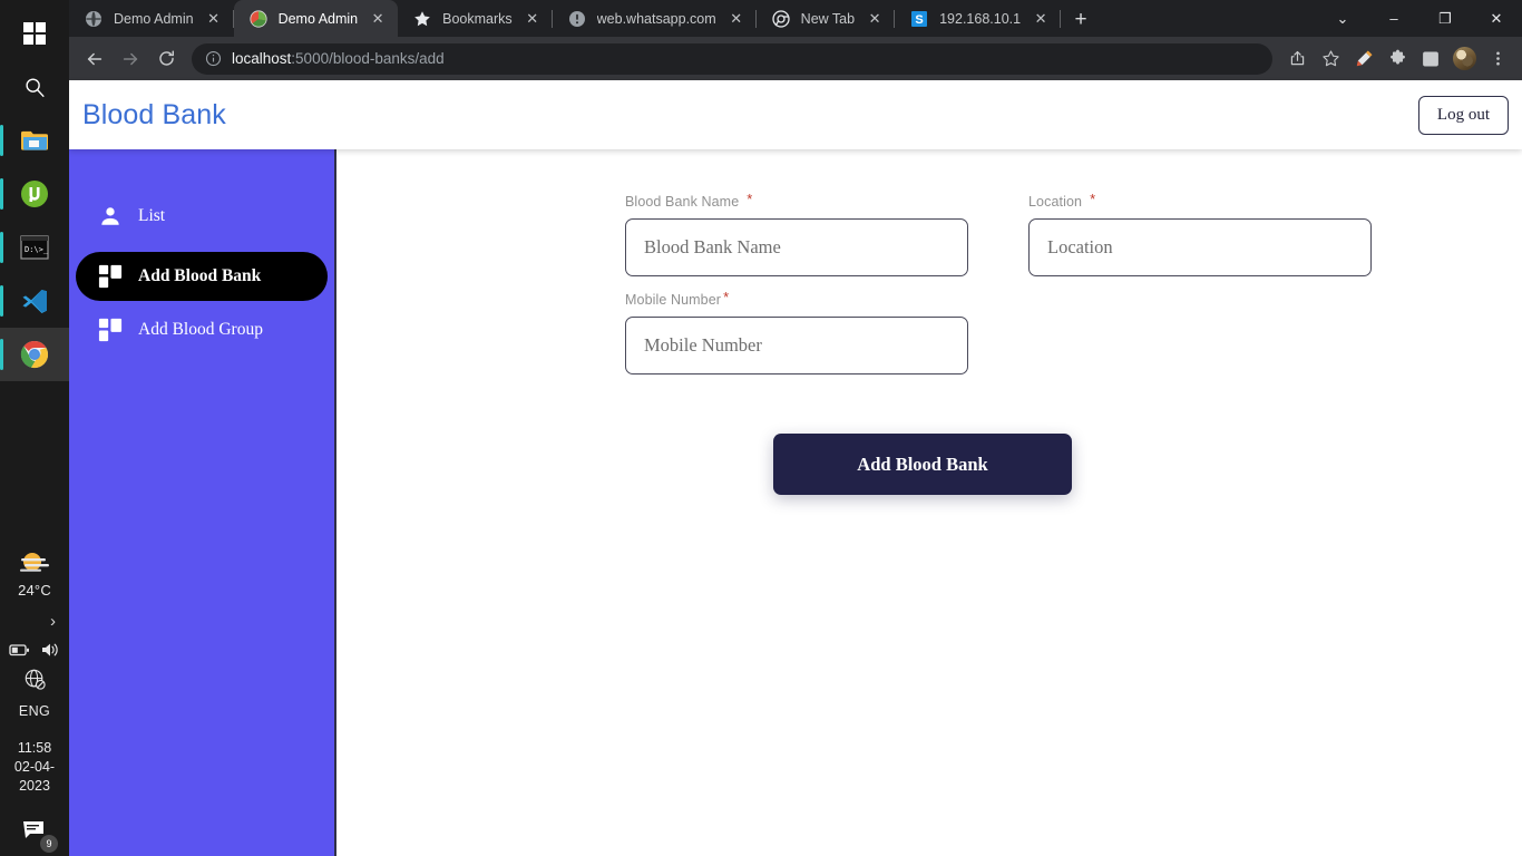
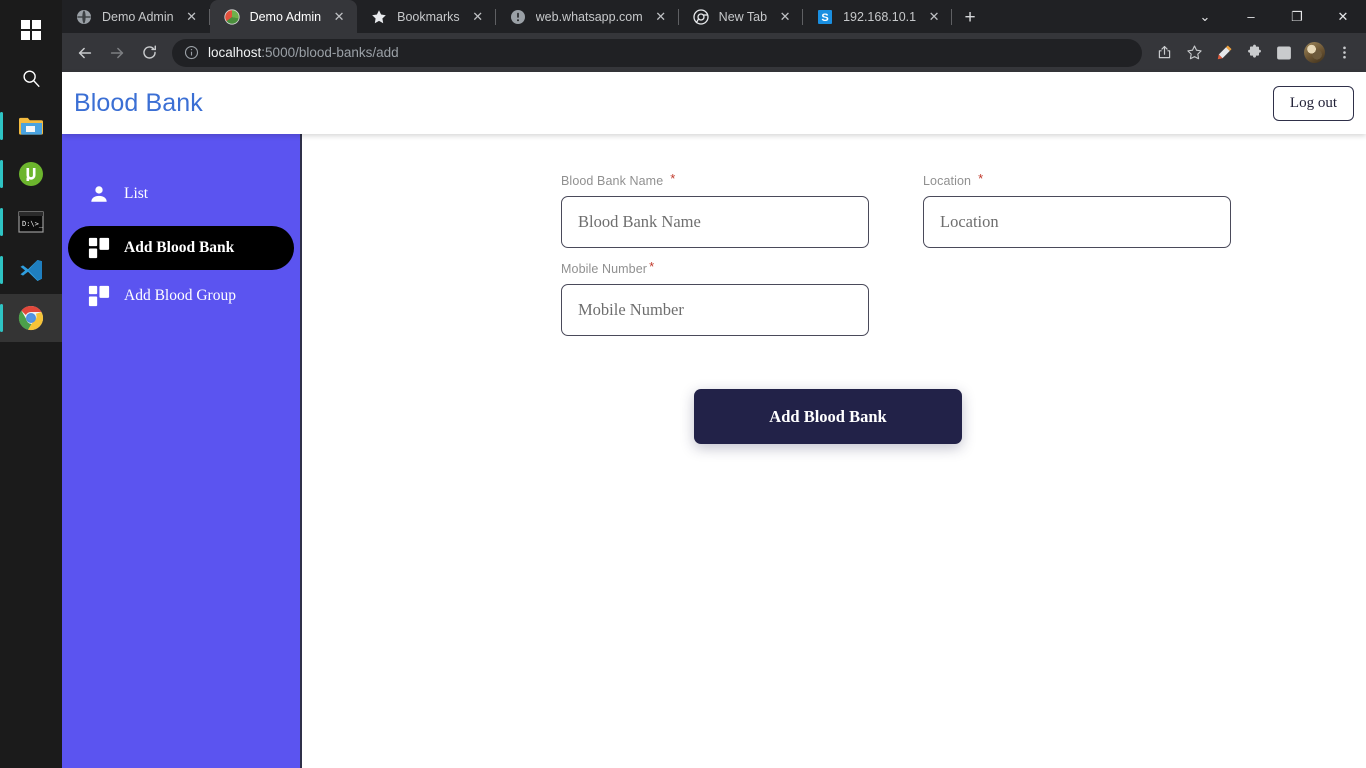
  D:\>_
- 24°C
- ›
- ENG
- 11:58
- 02-04-2023
- 9
  Demo Admin
  ✕
  Demo Admin
  ✕
  Bookmarks
  ✕
  web.whatsapp.com
  ✕
  New Tab
  ✕
  S
  192.168.10.1
  ✕
  +
  ⌄
  –
  ❐
  ✕
  localhost:5000/blood-banks/add
  Blood Bank
  Log out
  List
  Add Blood Bank
  Add Blood Group
  Blood Bank Name
  *
  Blood Bank Name
  Location
  *
  Location
  Mobile Number
  *
  Mobile Number
  Add Blood Bank
